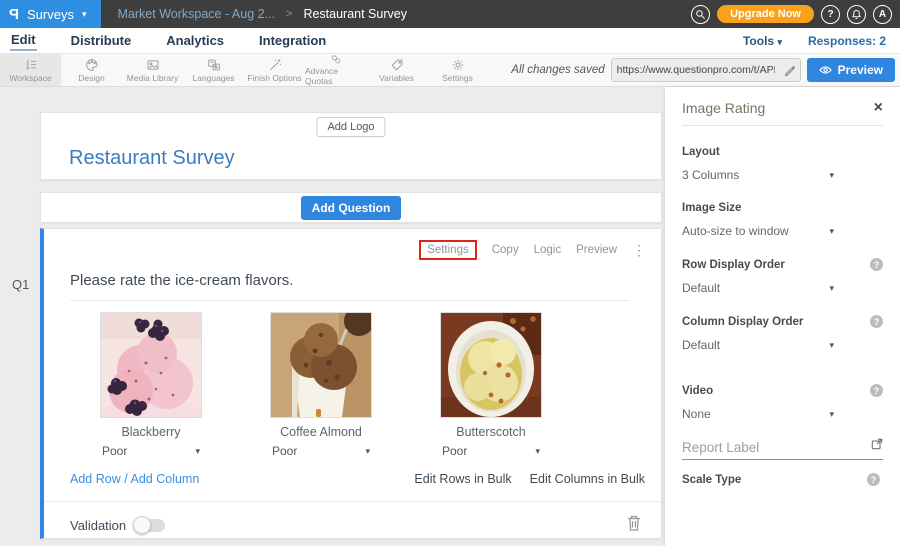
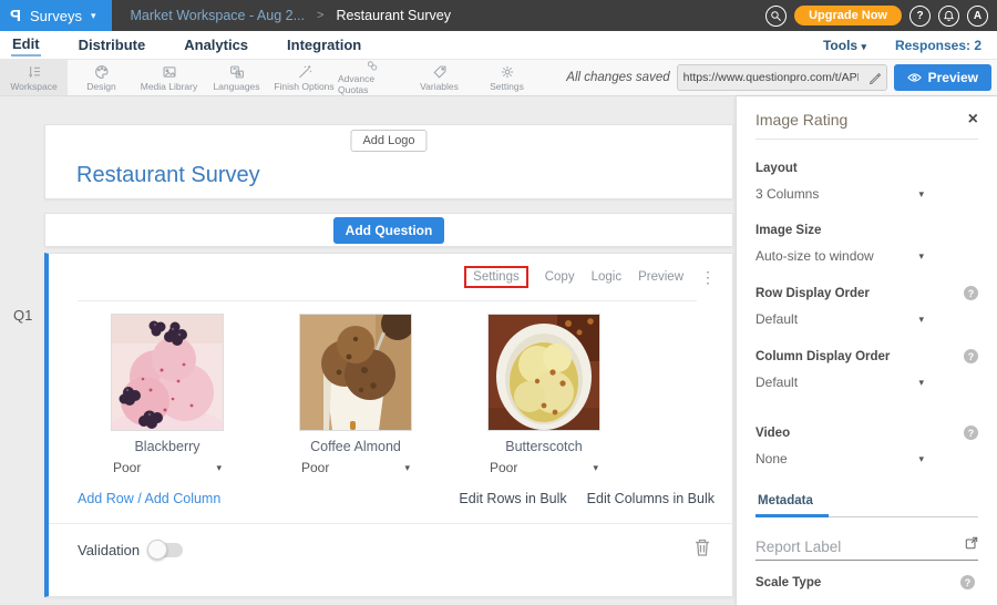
  Surveys
  ▾
  Market Workspace - Aug 2...
  >
  Restaurant Survey
  Upgrade Now
  ?
  A
  Edit
  Distribute
  Analytics
  Integration
  Tools ▾
  Responses: 2
  Workspace
  Design
  Media Library
  Languages
  Finish Options
  Advance Quotas
  Variables
  Settings
  All changes saved
  https://www.questionpro.com/t/AP
  Preview
  Add Logo
  Restaurant Survey
  Add Question
  Q1
  Settings
  Copy
  Logic
  Preview
  ⋮
- Please rate the ice-cream flavors.
  Blackberry
  Poor
  ▾
  Coffee Almond
  Poor
  ▾
  Butterscotch
  Poor
  ▾
  Add Row / Add Column
  Edit Rows in Bulk
  Edit Columns in Bulk
  Validation
  Image Rating
  ×
  Layout
  3 Columns
  ▾
  Image Size
  Auto-size to window
  ▾
  Row Display Order
  ?
  Default
  ▾
  Column Display Order
  ?
  Default
  ▾
  Video
  ?
  None
  ▾
+ Metadata
  Report Label
  Scale Type
  ?
